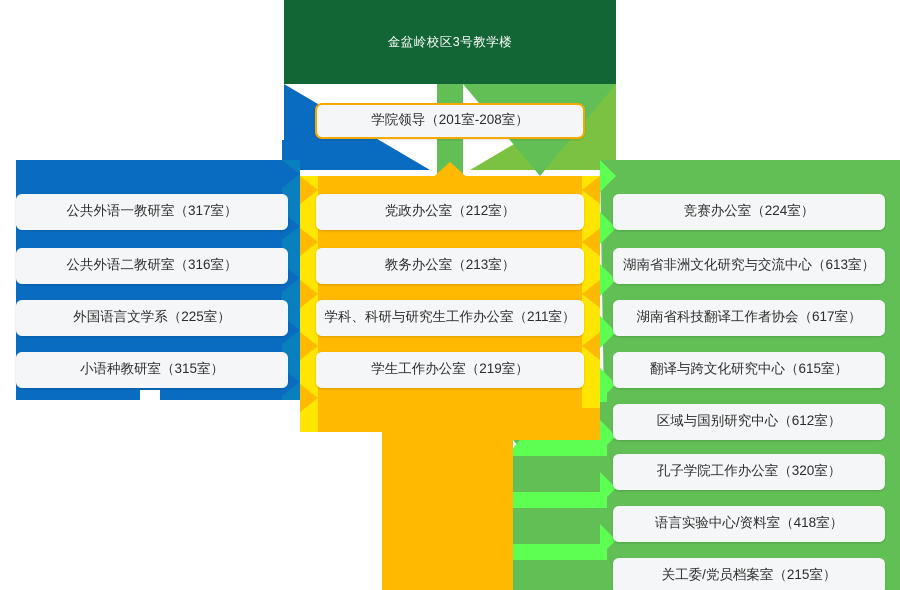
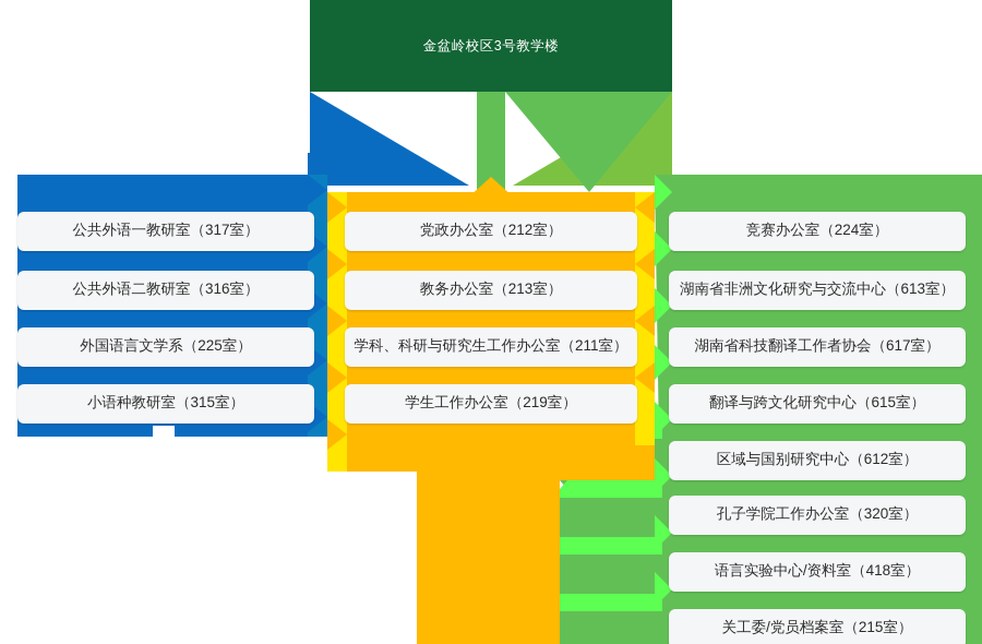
  金盆岭校区3号教学楼
- 学院领导（201室-208室）
  公共外语一教研室（317室）
  公共外语二教研室（316室）
  外国语言文学系（225室）
  小语种教研室（315室）
  党政办公室（212室）
  教务办公室（213室）
  学科、科研与研究生工作办公室（211室）
  学生工作办公室（219室）
  竞赛办公室（224室）
  湖南省非洲文化研究与交流中心（613室）
  湖南省科技翻译工作者协会（617室）
  翻译与跨文化研究中心（615室）
  区域与国别研究中心（612室）
  孔子学院工作办公室（320室）
  语言实验中心/资料室（418室）
  关工委/党员档案室（215室）
